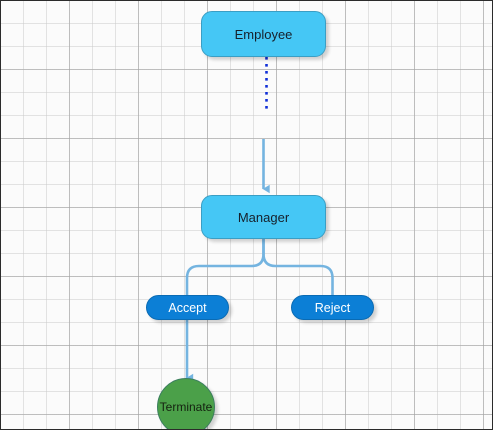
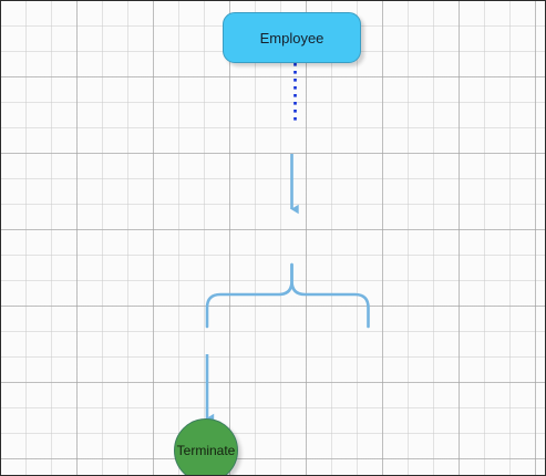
  Employee
- Manager
- Accept
- Reject
  Terminate
